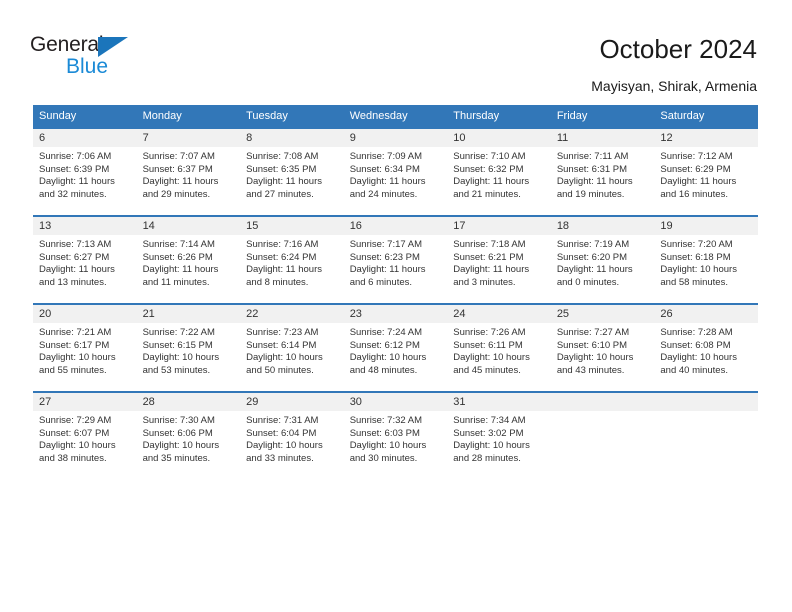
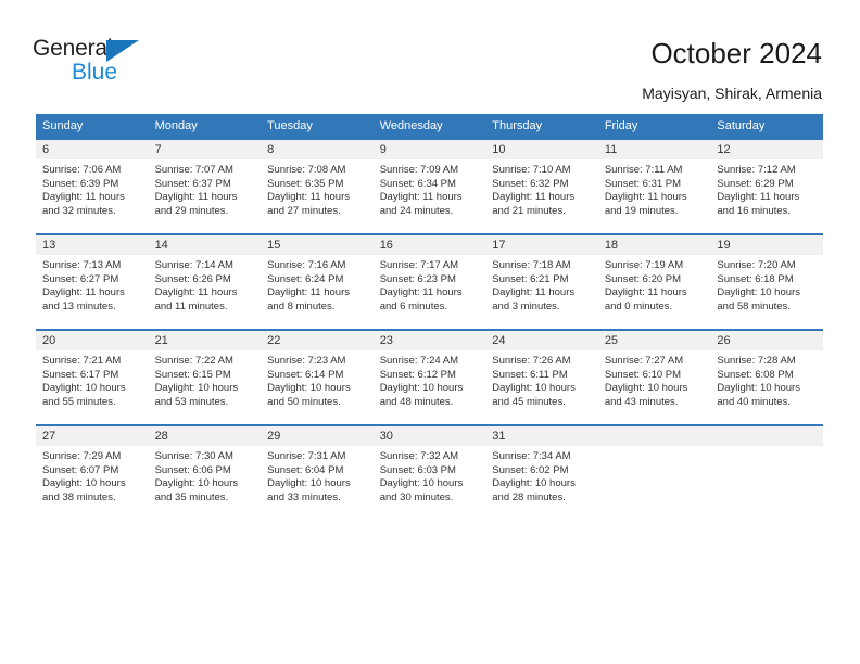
  General
  Blue
  October 2024
  Mayisyan, Shirak, Armenia
  Sunday	Monday	Tuesday	Wednesday	Thursday	Friday	Saturday
  6Sunrise: 7:06 AMSunset: 6:39 PMDaylight: 11 hoursand 32 minutes.	7Sunrise: 7:07 AMSunset: 6:37 PMDaylight: 11 hoursand 29 minutes.	8Sunrise: 7:08 AMSunset: 6:35 PMDaylight: 11 hoursand 27 minutes.	9Sunrise: 7:09 AMSunset: 6:34 PMDaylight: 11 hoursand 24 minutes.	10Sunrise: 7:10 AMSunset: 6:32 PMDaylight: 11 hoursand 21 minutes.	11Sunrise: 7:11 AMSunset: 6:31 PMDaylight: 11 hoursand 19 minutes.	12Sunrise: 7:12 AMSunset: 6:29 PMDaylight: 11 hoursand 16 minutes.
  13Sunrise: 7:13 AMSunset: 6:27 PMDaylight: 11 hoursand 13 minutes.	14Sunrise: 7:14 AMSunset: 6:26 PMDaylight: 11 hoursand 11 minutes.	15Sunrise: 7:16 AMSunset: 6:24 PMDaylight: 11 hoursand 8 minutes.	16Sunrise: 7:17 AMSunset: 6:23 PMDaylight: 11 hoursand 6 minutes.	17Sunrise: 7:18 AMSunset: 6:21 PMDaylight: 11 hoursand 3 minutes.	18Sunrise: 7:19 AMSunset: 6:20 PMDaylight: 11 hoursand 0 minutes.	19Sunrise: 7:20 AMSunset: 6:18 PMDaylight: 10 hoursand 58 minutes.
  20Sunrise: 7:21 AMSunset: 6:17 PMDaylight: 10 hoursand 55 minutes.	21Sunrise: 7:22 AMSunset: 6:15 PMDaylight: 10 hoursand 53 minutes.	22Sunrise: 7:23 AMSunset: 6:14 PMDaylight: 10 hoursand 50 minutes.	23Sunrise: 7:24 AMSunset: 6:12 PMDaylight: 10 hoursand 48 minutes.	24Sunrise: 7:26 AMSunset: 6:11 PMDaylight: 10 hoursand 45 minutes.	25Sunrise: 7:27 AMSunset: 6:10 PMDaylight: 10 hoursand 43 minutes.	26Sunrise: 7:28 AMSunset: 6:08 PMDaylight: 10 hoursand 40 minutes.
- 27Sunrise: 7:29 AMSunset: 6:07 PMDaylight: 10 hoursand 38 minutes.	28Sunrise: 7:30 AMSunset: 6:06 PMDaylight: 10 hoursand 35 minutes.	29Sunrise: 7:31 AMSunset: 6:04 PMDaylight: 10 hoursand 33 minutes.	30Sunrise: 7:32 AMSunset: 6:03 PMDaylight: 10 hoursand 30 minutes.	31Sunrise: 7:34 AMSunset: 3:02 PMDaylight: 10 hoursand 28 minutes.
+ 27Sunrise: 7:29 AMSunset: 6:07 PMDaylight: 10 hoursand 38 minutes.	28Sunrise: 7:30 AMSunset: 6:06 PMDaylight: 10 hoursand 35 minutes.	29Sunrise: 7:31 AMSunset: 6:04 PMDaylight: 10 hoursand 33 minutes.	30Sunrise: 7:32 AMSunset: 6:03 PMDaylight: 10 hoursand 30 minutes.	31Sunrise: 7:34 AMSunset: 6:02 PMDaylight: 10 hoursand 28 minutes.
